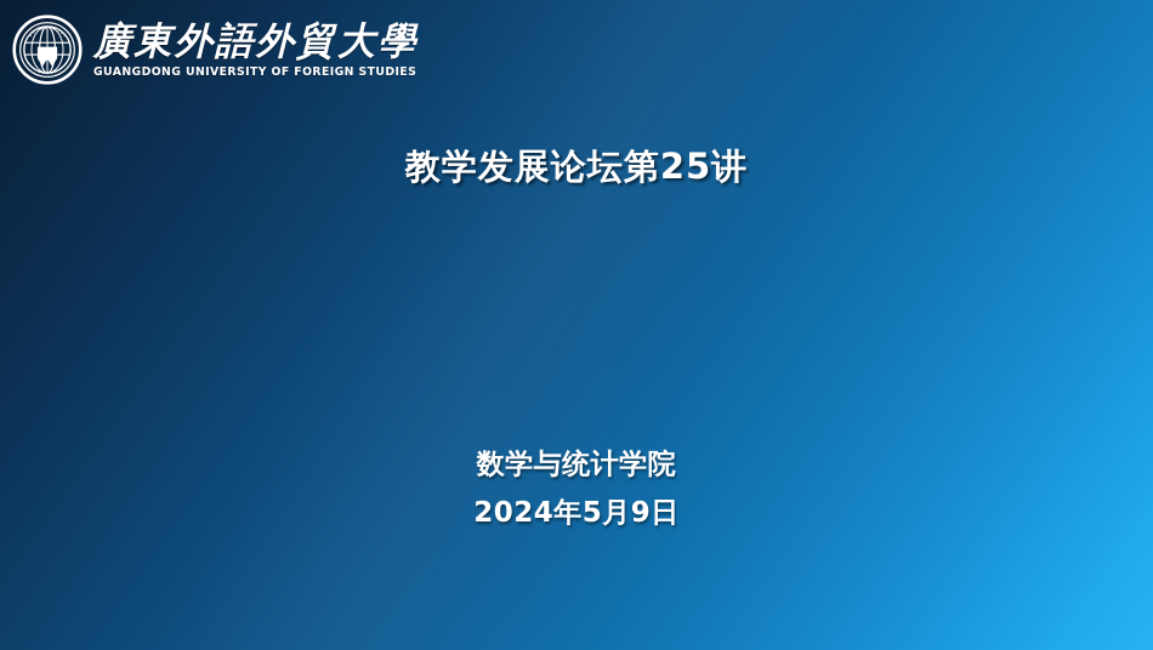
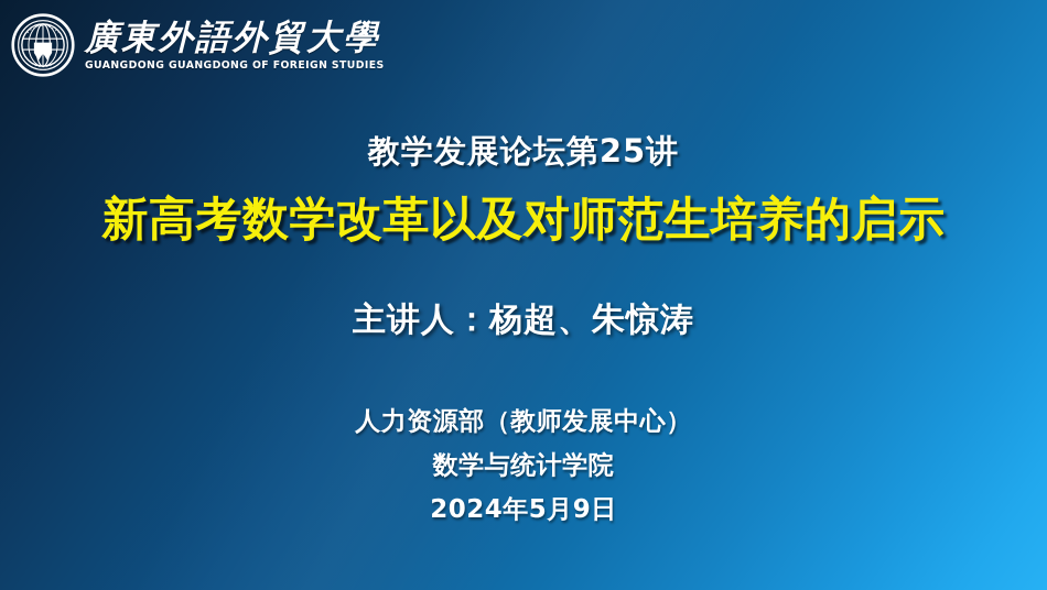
  廣東外語外貿大學
- GUANGDONG UNIVERSITY OF FOREIGN STUDIES
+ GUANGDONG GUANGDONG OF FOREIGN STUDIES
  教学发展论坛第25讲
+ 新高考数学改革以及对师范生培养的启示
+ 主讲人：杨超、朱惊涛
+ 人力资源部（教师发展中心）
  数学与统计学院
  2024年5月9日
